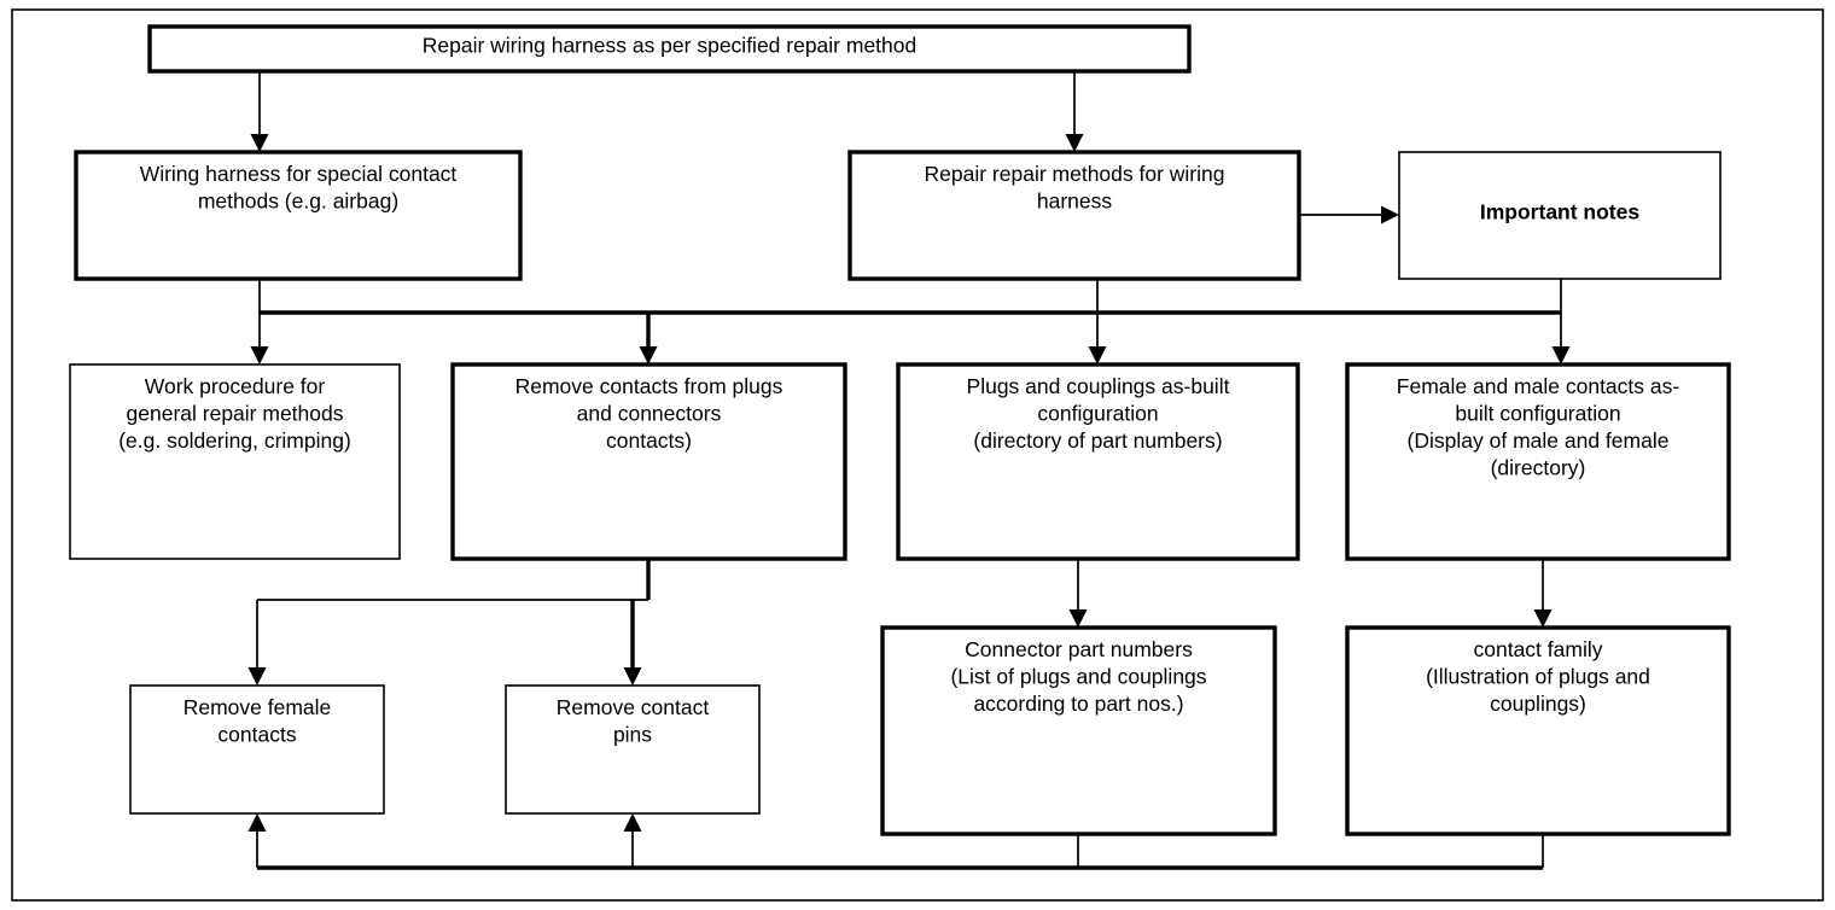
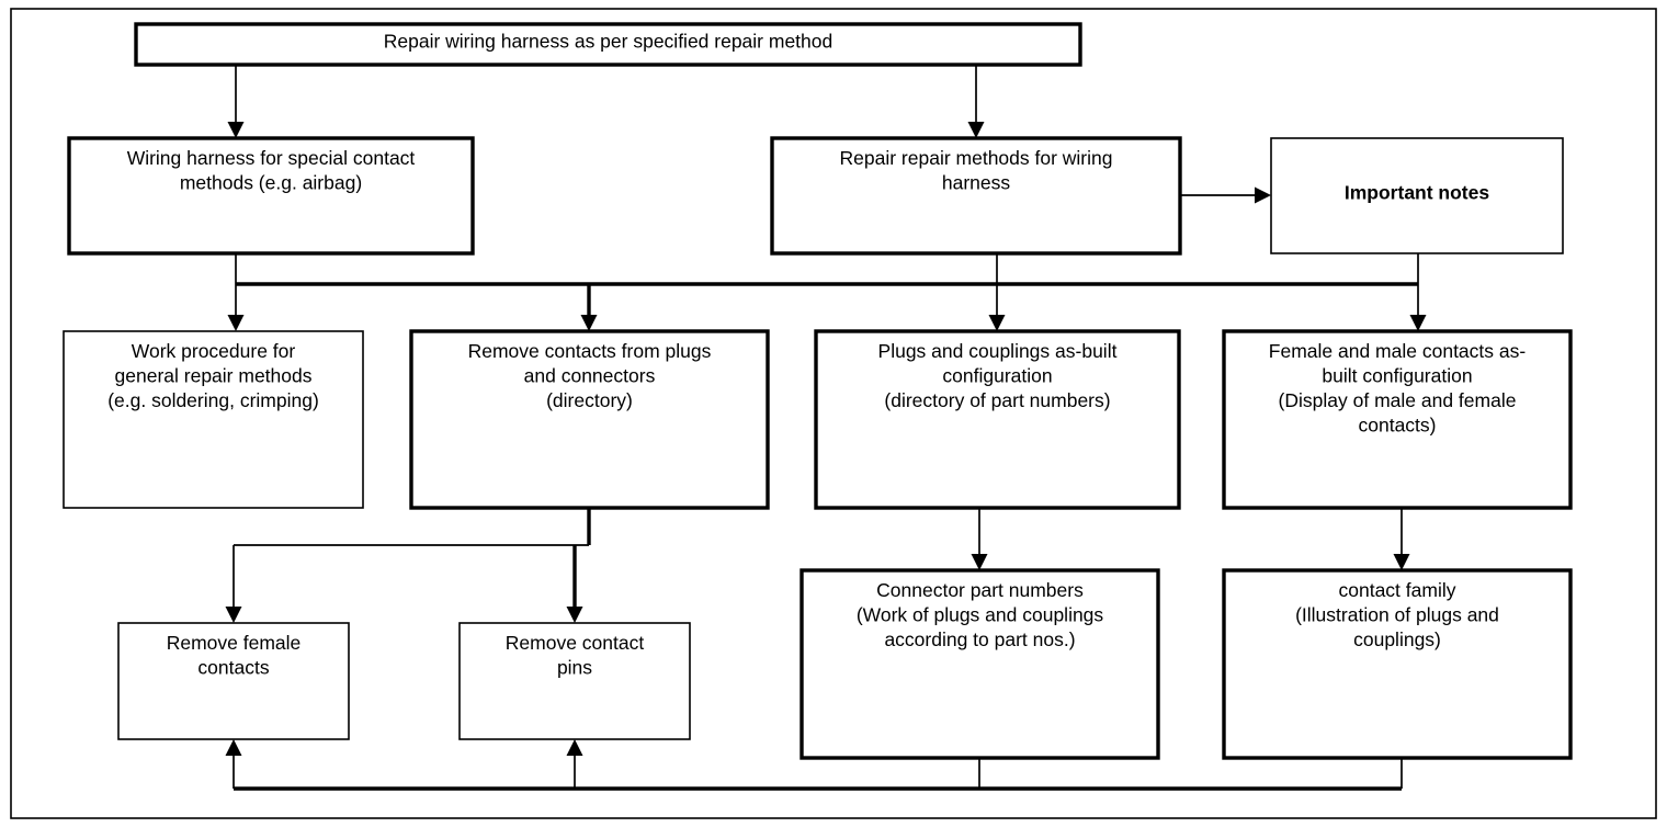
  Repair wiring harness as per specified repair method
  Wiring harness for special contact
  methods (e.g. airbag)
  Repair repair methods for wiring
  harness
  Important notes
  Work procedure for
  general repair methods
  (e.g. soldering, crimping)
  Remove contacts from plugs
  and connectors
- contacts)
+ (directory)
  Plugs and couplings as-built
  configuration
  (directory of part numbers)
  Female and male contacts as-
  built configuration
  (Display of male and female
- (directory)
+ contacts)
  Remove female
  contacts
  Remove contact
  pins
  Connector part numbers
- (List of plugs and couplings
+ (Work of plugs and couplings
  according to part nos.)
  contact family
  (Illustration of plugs and
  couplings)
